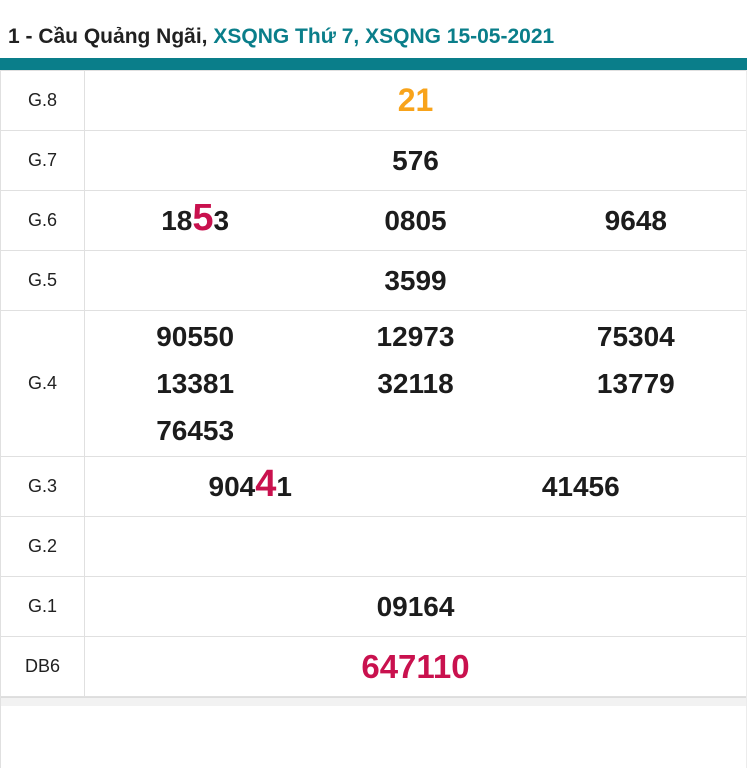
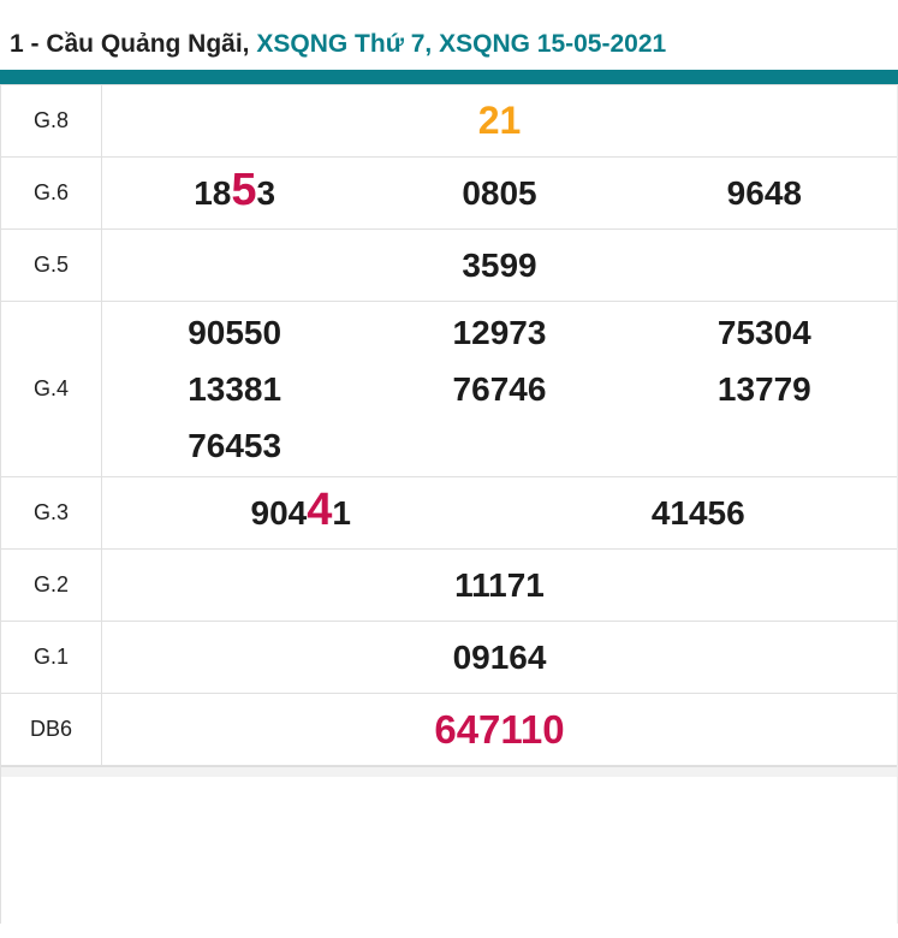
  1 - Cầu Quảng Ngãi, XSQNG Thứ 7, XSQNG 15-05-2021
  G.8
  21
- G.7
- 576
  G.6
  1853
  0805
  9648
  G.5
  3599
  G.4
  90550
  12973
  75304
  13381
- 32118
+ 76746
  13779
  76453
  G.3
  90441
  41456
  G.2
+ 11171
  G.1
  09164
  DB6
  647110
